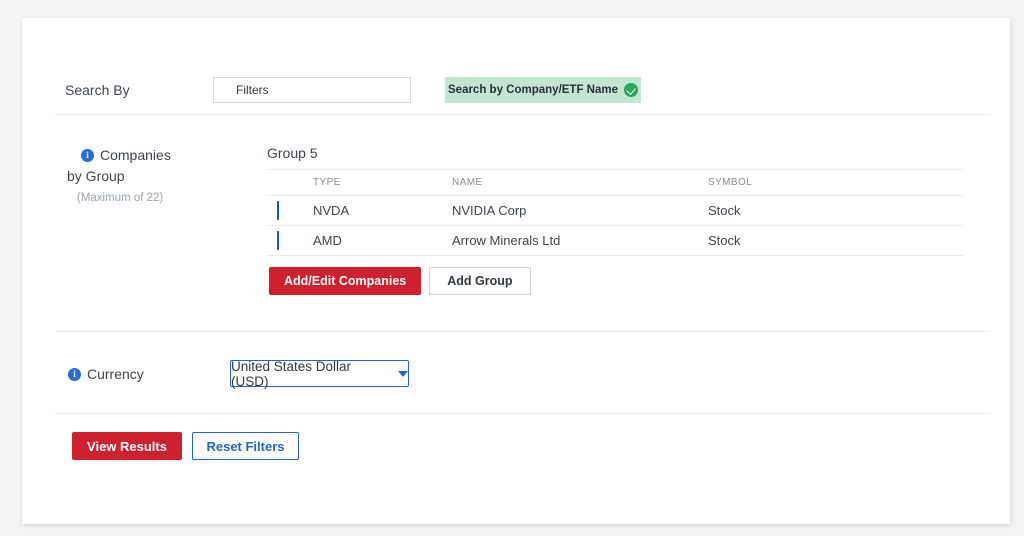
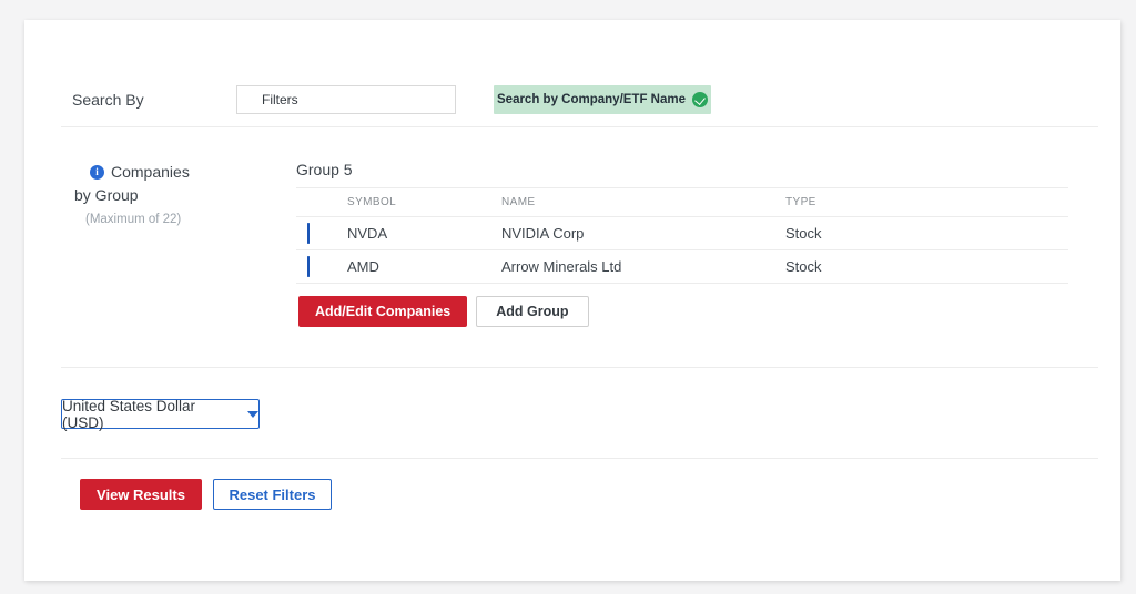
  Search By
  Filters
  Search by Company/ETF Name
  Companies by Group
  (Maximum of 22)
  Group 5
- TYPE
+ SYMBOL
  NAME
- SYMBOL
+ TYPE
  NVDA
  NVIDIA Corp
  Stock
  AMD
  Arrow Minerals Ltd
  Stock
  Add/Edit Companies
  Add Group
- Currency
  United States Dollar (USD)
  View Results
  Reset Filters
